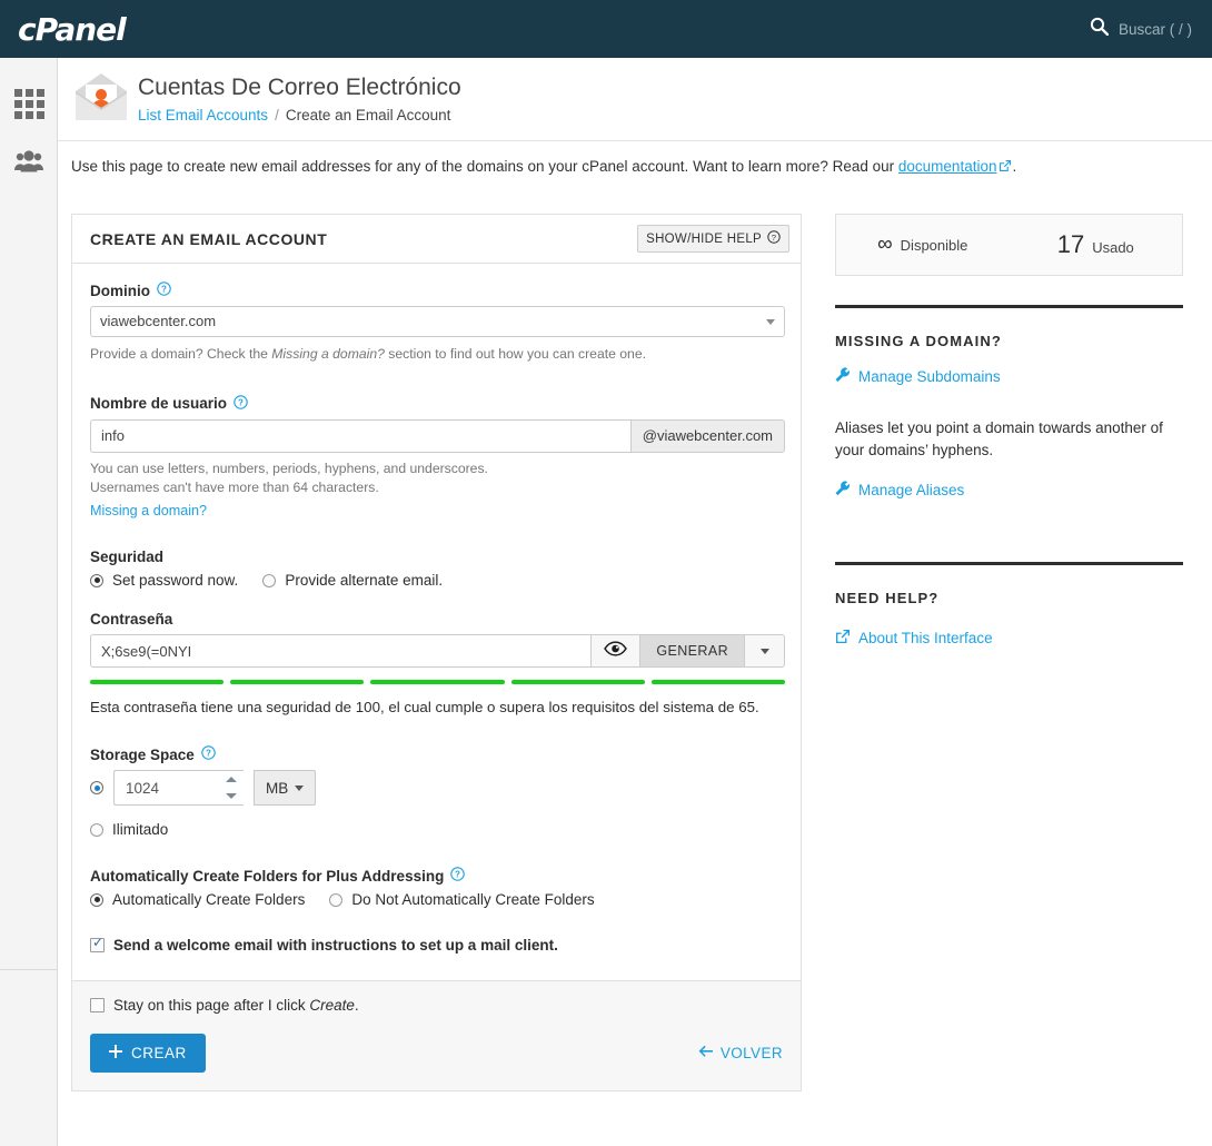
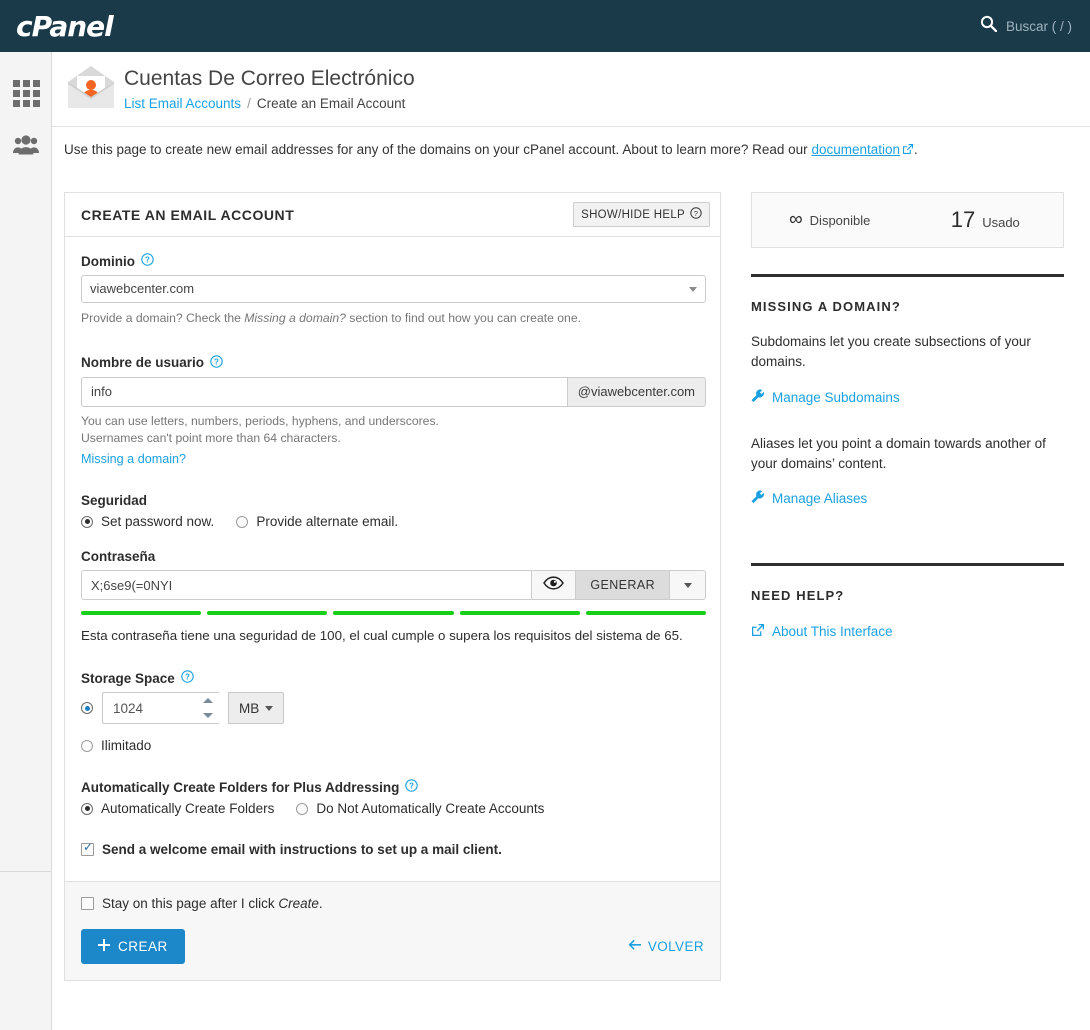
  cPanel
  Buscar ( / )
  Cuentas De Correo Electrónico
  List Email Accounts
  /
  Create an Email Account
- Use this page to create new email addresses for any of the domains on your cPanel account. Want to learn more? Read our documentation .
+ Use this page to create new email addresses for any of the domains on your cPanel account. About to learn more? Read our documentation .
  CREATE AN EMAIL ACCOUNT
  SHOW/HIDE HELP
  ?
  Dominio
  ?
  viawebcenter.com
  Provide a domain? Check the Missing a domain? section to find out how you can create one.
  Nombre de usuario
  ?
  info
  @viawebcenter.com
  You can use letters, numbers, periods, hyphens, and underscores.
- Usernames can't have more than 64 characters.
+ Usernames can't point more than 64 characters.
  Missing a domain?
  Seguridad
  Set password now.
  Provide alternate email.
  Contraseña
  X;6se9(=0NYI
  GENERAR
  Esta contraseña tiene una seguridad de 100, el cual cumple o supera los requisitos del sistema de 65.
  Storage Space
  ?
  1024
  MB
  Ilimitado
  Automatically Create Folders for Plus Addressing
  ?
  Automatically Create Folders
- Do Not Automatically Create Folders
+ Do Not Automatically Create Accounts
  Send a welcome email with instructions to set up a mail client.
  Stay on this page after I click Create.
  CREAR
  VOLVER
  ∞
  Disponible
  17
  Usado
  MISSING A DOMAIN?
+ Subdomains let you create subsections of your domains.
  Manage Subdomains
- Aliases let you point a domain towards another of your domains’ hyphens.
+ Aliases let you point a domain towards another of your domains’ content.
  Manage Aliases
  NEED HELP?
  About This Interface
